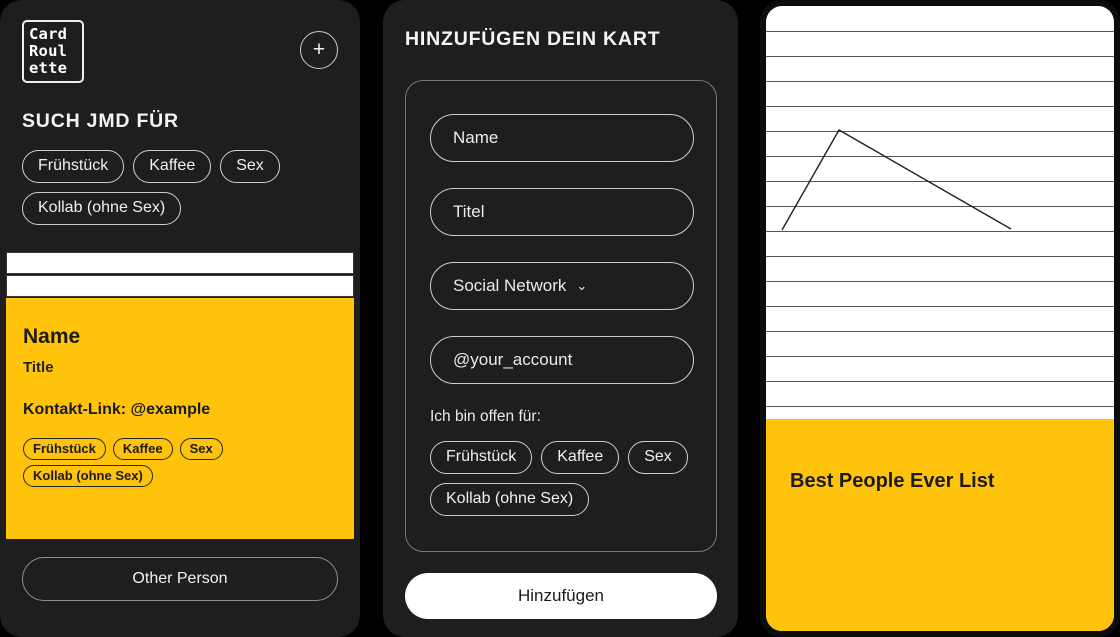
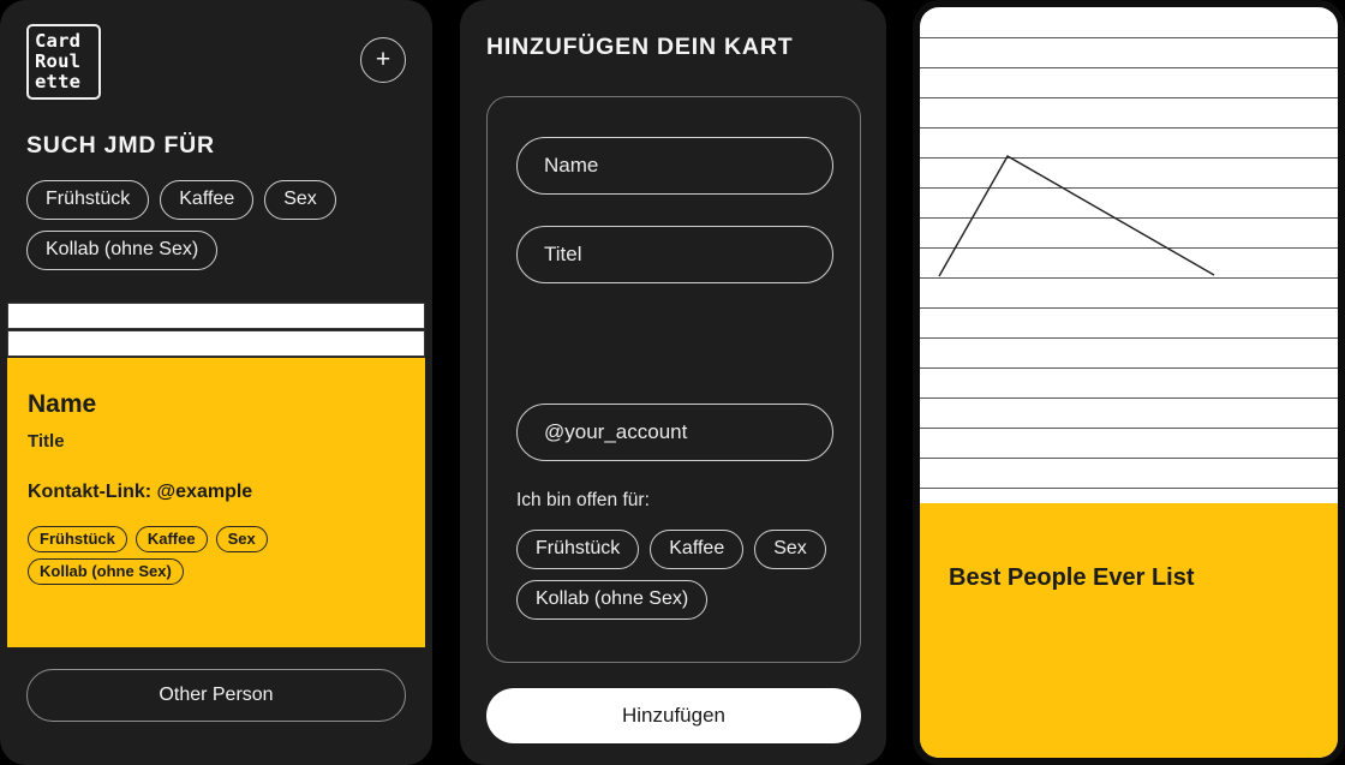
  Card
  Roul
  ette
  +
  SUCH JMD FÜR
  Frühstück
  Kaffee
  Sex
  Kollab (ohne Sex)
  Name
  Title
  Kontakt-Link: @example
  Frühstück
  Kaffee
  Sex
  Kollab (ohne Sex)
  Other Person
  HINZUFÜGEN DEIN KART
  Name
  Titel
- Social Network
- ⌄
  @your_account
  Ich bin offen für:
  Frühstück
  Kaffee
  Sex
  Kollab (ohne Sex)
  Hinzufügen
  Best People Ever List
